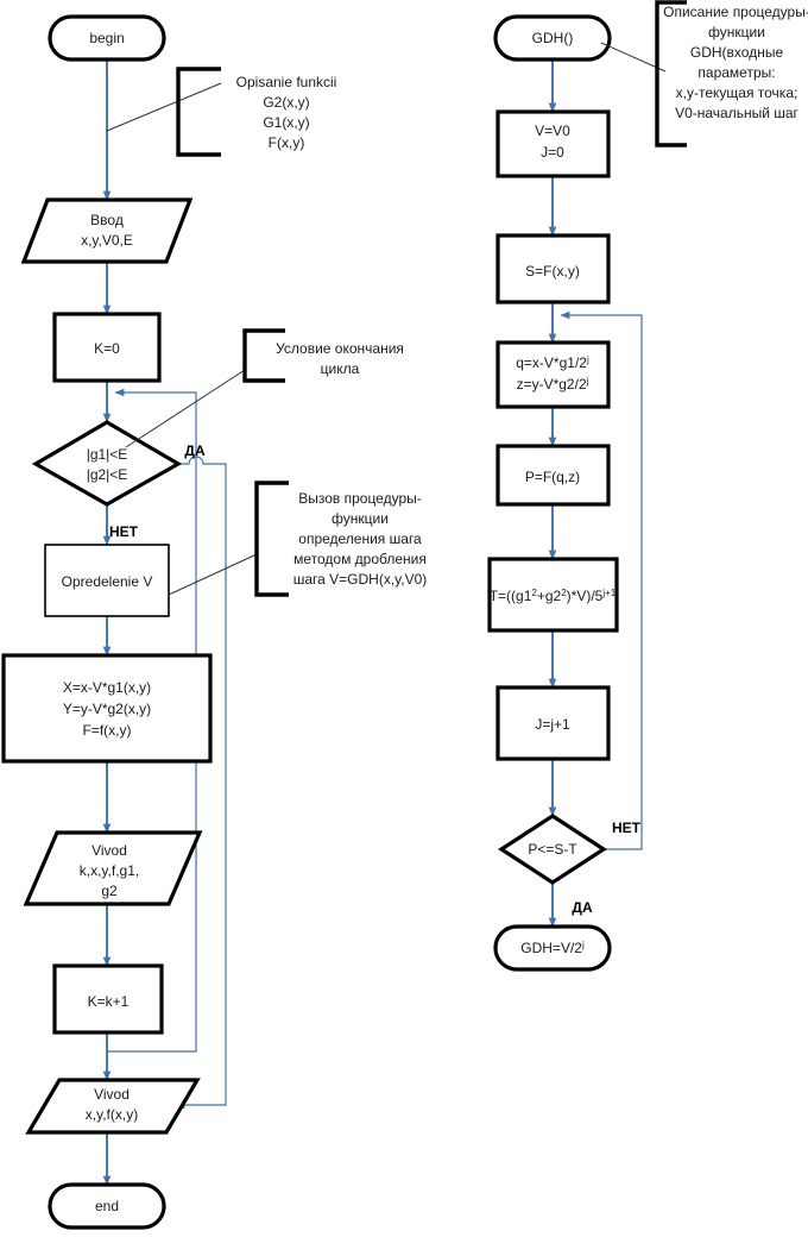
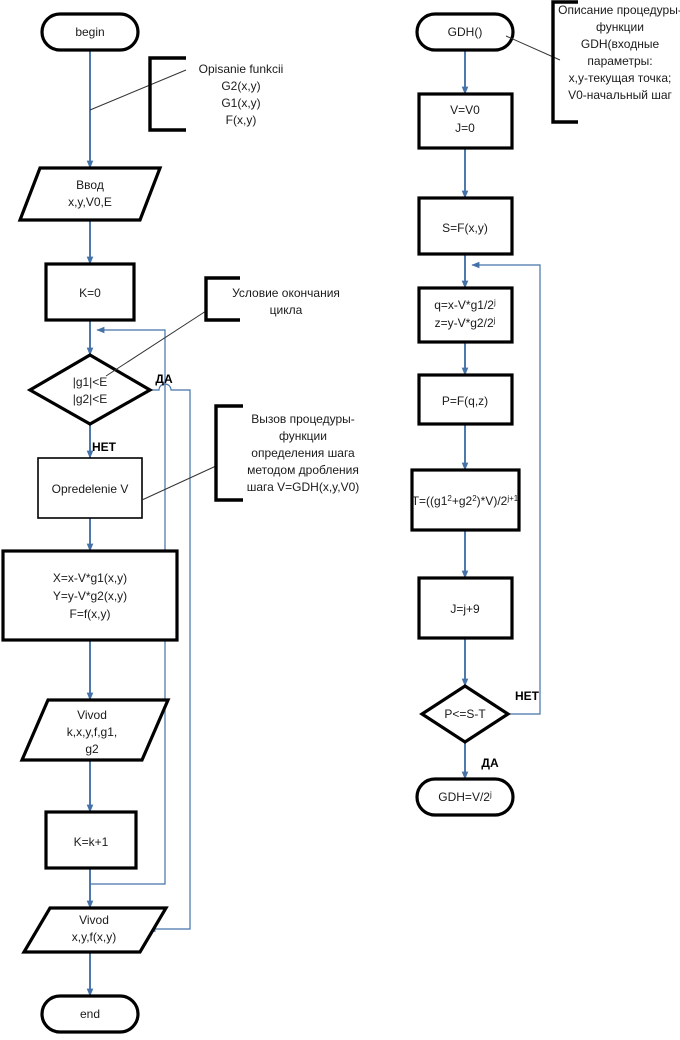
  begin
  Ввод
  x,y,V0,E
  K=0
  |g1|<E
  |g2|<E
  ДА
  НЕТ
  Opredelenie V
  X=x-V*g1(x,y)
  Y=y-V*g2(x,y)
  F=f(x,y)
  Vivod
  k,x,y,f,g1,
  g2
  K=k+1
  Vivod
  x,y,f(x,y)
  end
  GDH()
  V=V0
  J=0
  S=F(x,y)
  q=x-V*g1/2j
  z=y-V*g2/2j
  P=F(q,z)
- T=((g12+g22)*V)/5j+1
+ T=((g12+g22)*V)/2j+1
- J=j+1
+ J=j+9
  P<=S-T
  НЕТ
  ДА
  GDH=V/2j
  Opisanie funkcii
  G2(x,y)
  G1(x,y)
  F(x,y)
  Условие окончания
  цикла
  Вызов процедуры-
  функции
  определения шага
  методом дробления
  шага V=GDH(x,y,V0)
  Описание процедуры
  функции
  GDH(входные
  параметры:
  x,y-текущая точка;
  V0-начальный шаг
